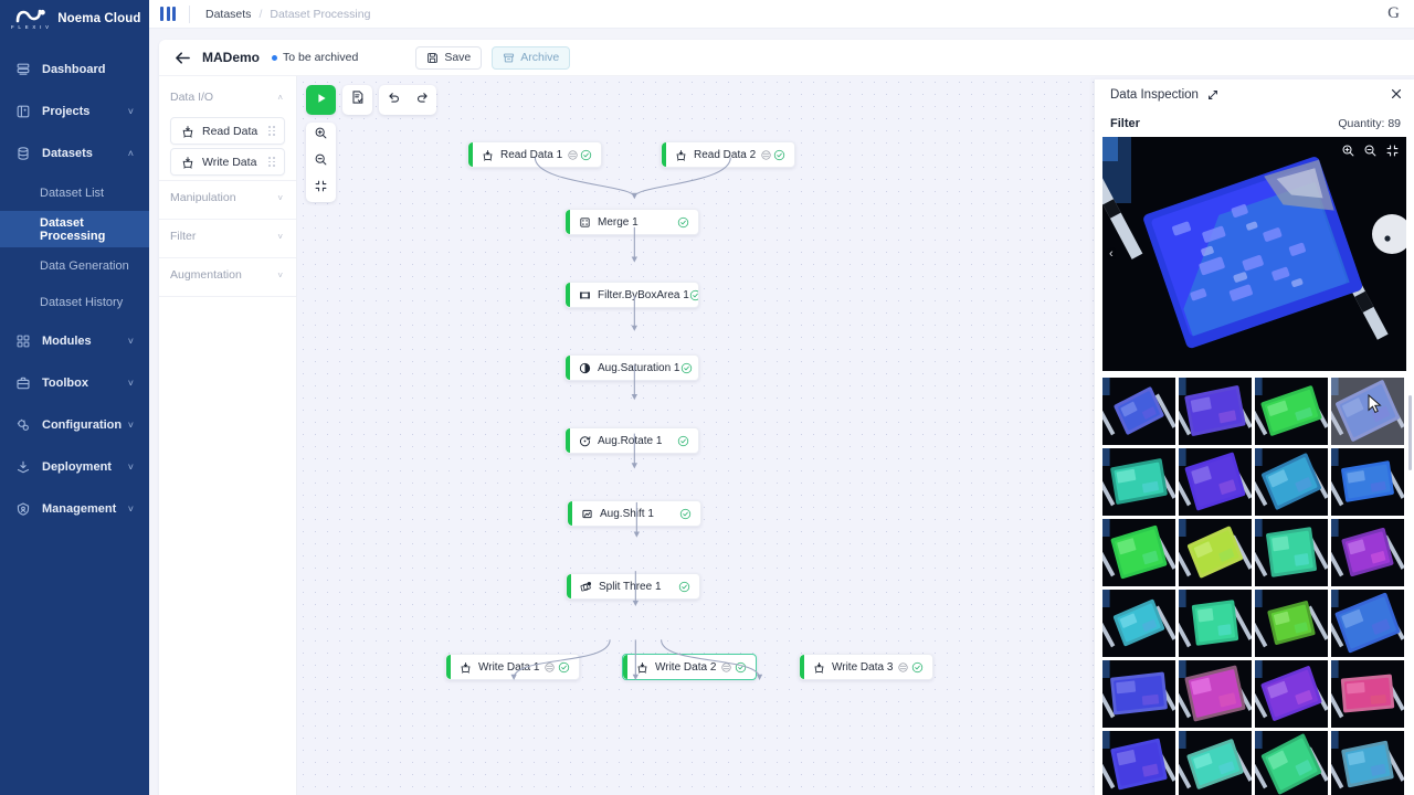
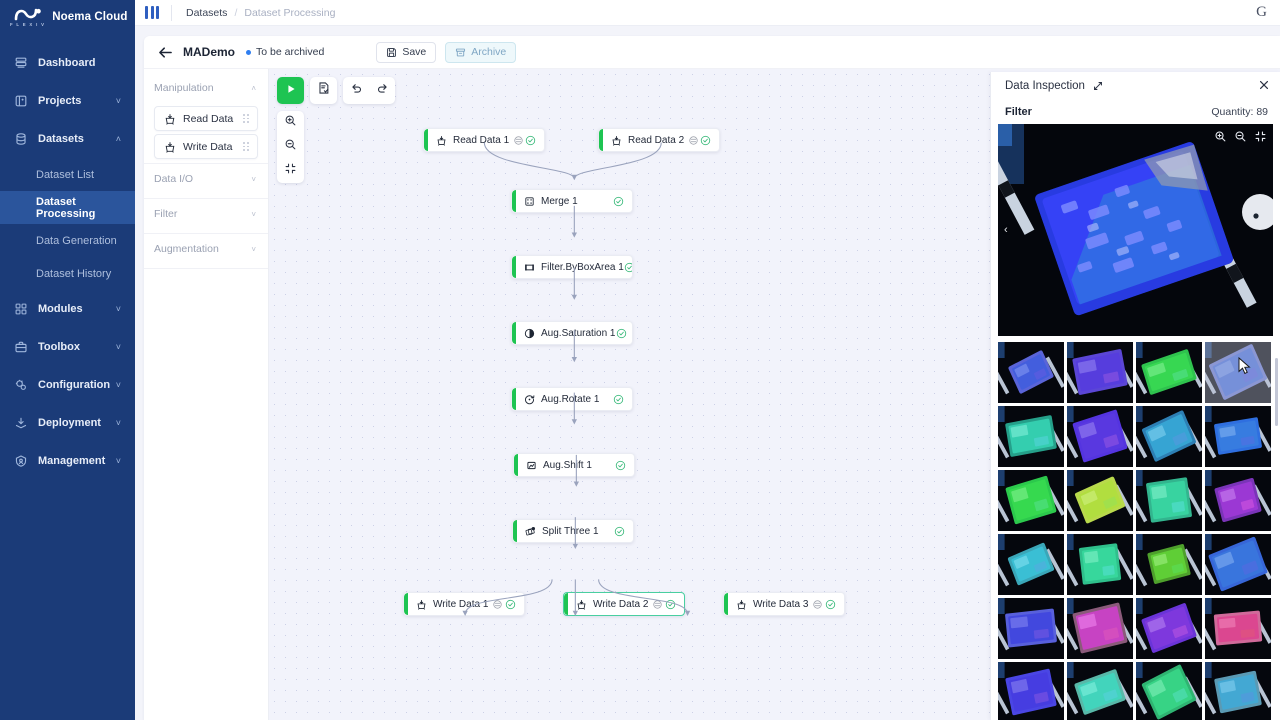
  Noema Cloud
  Dashboard
  Projects
  ˅
  Datasets
  ˄
  Dataset List
  Dataset Processing
  Data Generation
  Dataset History
  Modules
  ˅
  Toolbox
  ˅
  Configuration
  ˅
  Deployment
  ˅
  Management
  ˅
  Datasets
  /
  Dataset Processing
  G
  MADemo
  To be archived
  Save
  Archive
- Data I/O
+ Manipulation
  ˄
  Read Data
  Write Data
- Manipulation
+ Data I/O
  ˅
  Filter
  ˅
  Augmentation
  ˅
  Read Data 1
  Read Data 2
  Merge 1
  Filter.ByBoxArea 1
  Aug.Saturation 1
  Aug.Rotate 1
  Aug.Shift 1
  Split Three 1
  Write Dat 1
  Write Data 2
  Write Data 3
  Data Inspection
  Filter
  Quantity: 89
  ‹
